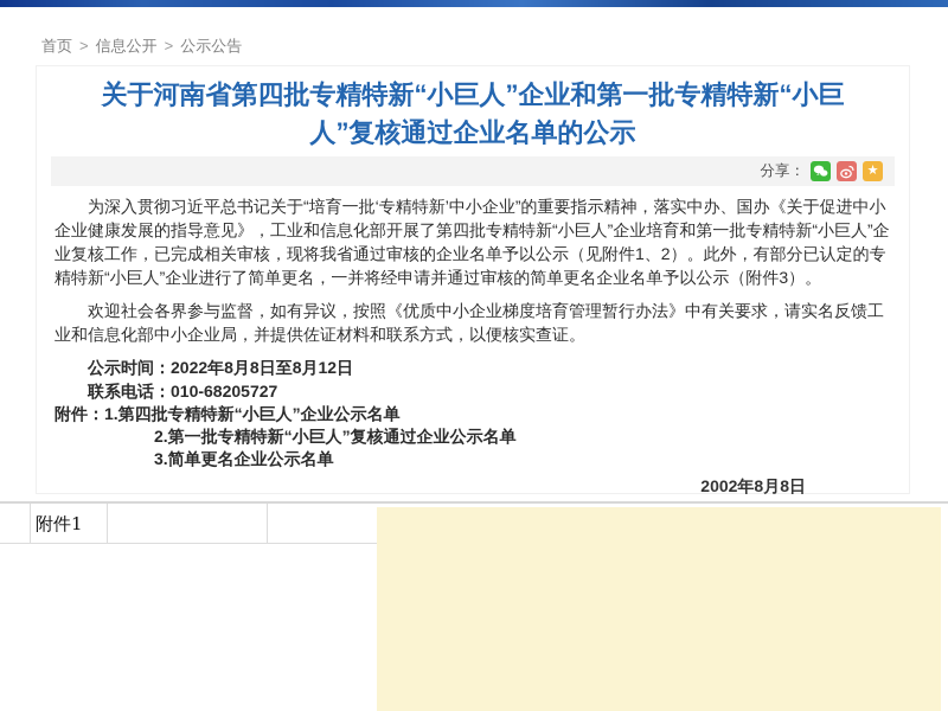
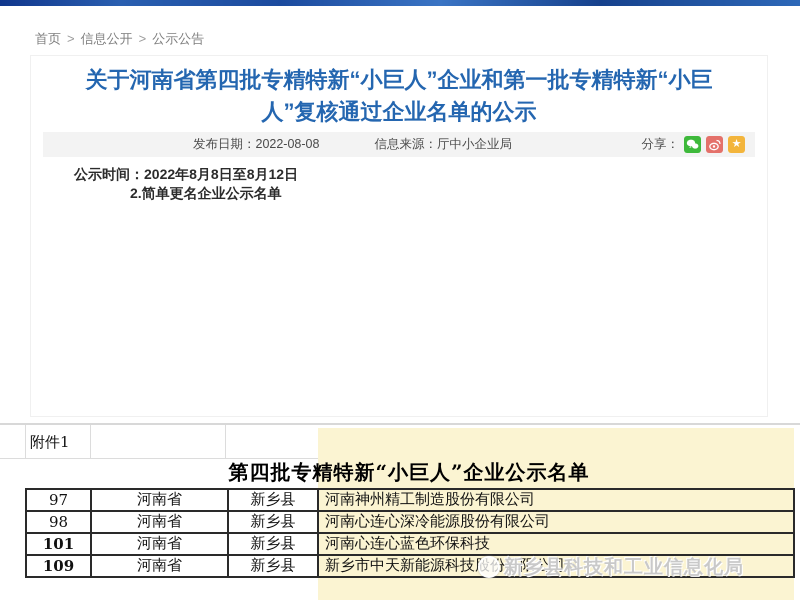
  首页 > 信息公开 > 公示公告
  关于河南省第四批专精特新“小巨人”企业和第一批专精特新“小巨人”复核通过企业名单的公示
+ 发布日期：2022-08-08
+ 信息来源：厅中小企业局
  分享：
  ★
- 为深入贯彻习近平总书记关于“培育一批‘专精特新’中小企业”的重要指示精神，落实中办、国办《关于促进中小企业健康发展的指导意见》，工业和信息化部开展了第四批专精特新“小巨人”企业培育和第一批专精特新“小巨人”企业复核工作，已完成相关审核，现将我省通过审核的企业名单予以公示（见附件1、2）。此外，有部分已认定的专精特新“小巨人”企业进行了简单更名，一并将经申请并通过审核的简单更名企业名单予以公示（附件3）。
- 欢迎社会各界参与监督，如有异议，按照《优质中小企业梯度培育管理暂行办法》中有关要求，请实名反馈工业和信息化部中小企业局，并提供佐证材料和联系方式，以便核实查证。
  公示时间：2022年8月8日至8月12日
- 联系电话：010-68205727
- 附件：1.第四批专精特新“小巨人”企业公示名单
- 2.第一批专精特新“小巨人”复核通过企业公示名单
- 3.简单更名企业公示名单
+ 2.简单更名企业公示名单
- 2002年8月8日
  附件1
+ 第四批专精特新“小巨人”企业公示名单
+ 97	河南省	新乡县	河南神州精工制造股份有限公司
+ 98	河南省	新乡县	河南心连心深冷能源股份有限公司
+ 101	河南省	新乡县	河南心连心蓝色环保科技
+ 109	河南省	新乡县	新乡市中天新能源科技股份有限公司
+ 新乡县科技和工业信息化局
